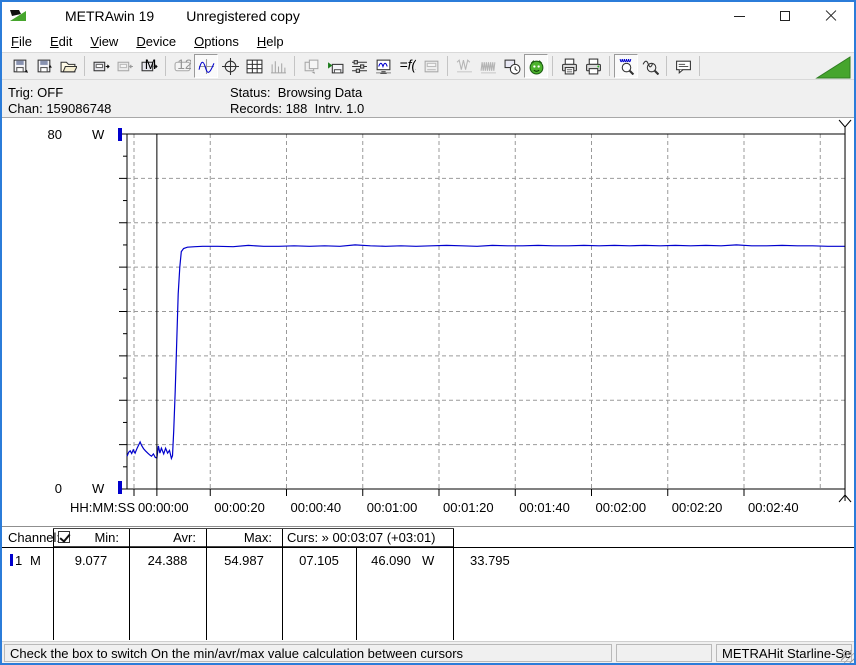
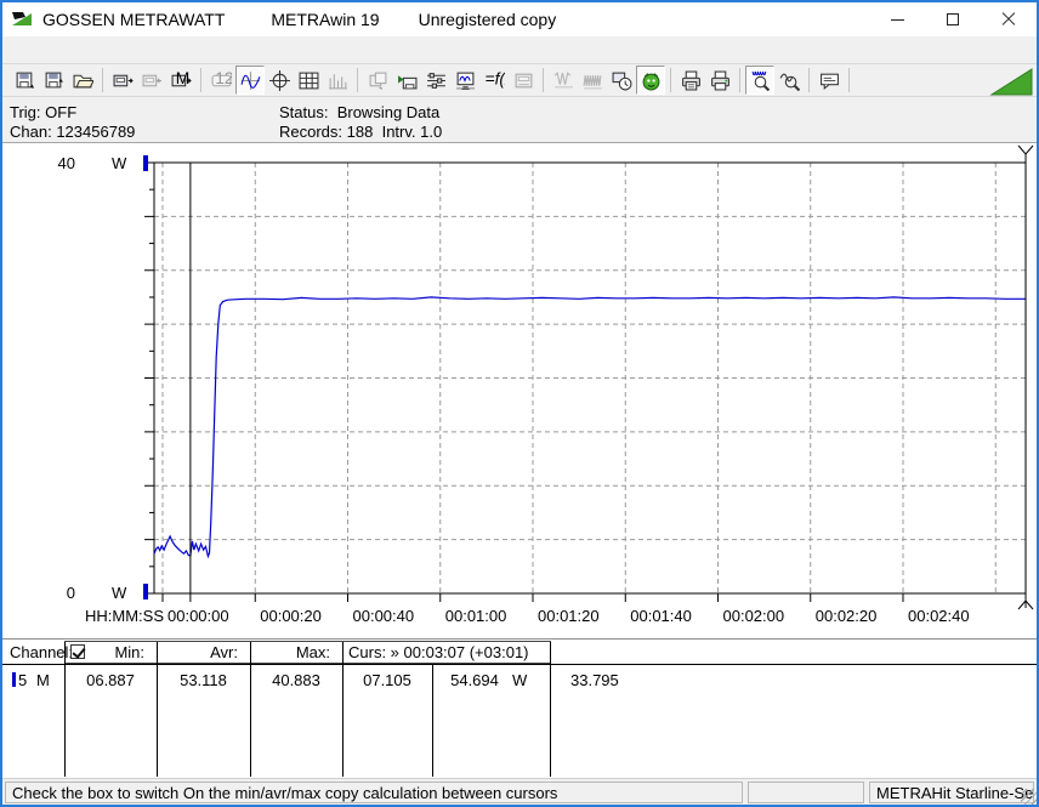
+ GOSSEN METRAWATT
  METRAwin 19
  Unregistered copy
- File
- Edit
- View
- Device
- Options
- Help
  M
  Trig: OFF
- Chan: 159086748
+ Chan: 123456789
  Status: Browsing Data
  Records: 188 Intrv. 1.0
  00:00:00
  00:00:20
  00:00:40
  00:01:00
  00:01:20
  00:01:40
  00:02:00
  00:02:20
  00:02:40
- 80
+ 40
  W
  0
  W
  HH:MM:SS
  Channel
  Min:
  Avr:
  Max:
  Curs: » 00:03:07 (+03:01)
- 1
+ 5
  M
- 9.077
+ 06.887
- 24.388
+ 53.118
- 54.987
+ 40.883
  07.105
- 46.090
+ 54.694
  W
  33.795
- Check the box to switch On the min/avr/max value calculation between cursors
+ Check the box to switch On the min/avr/max copy calculation between cursors
  METRAHit Starline-S
